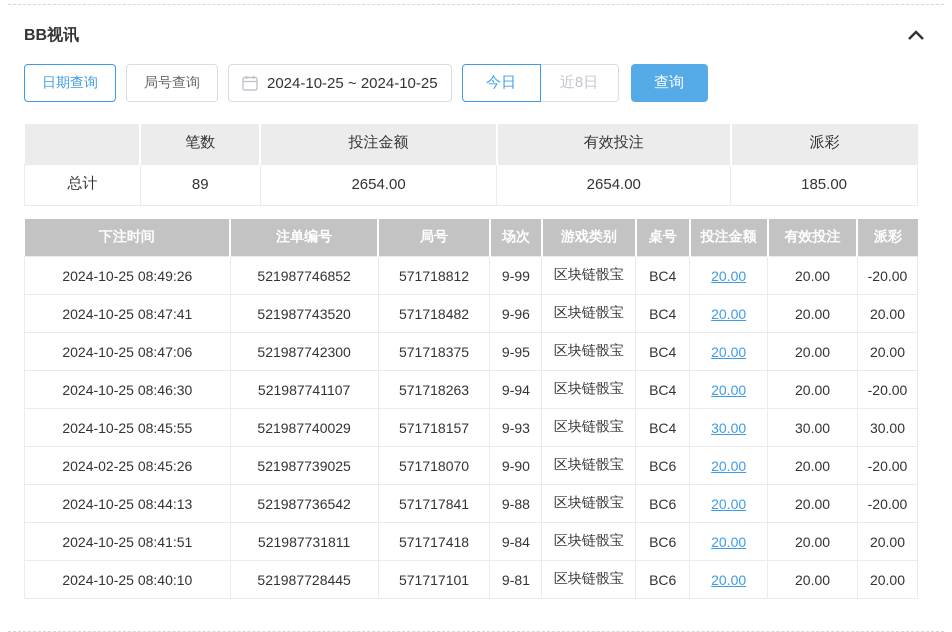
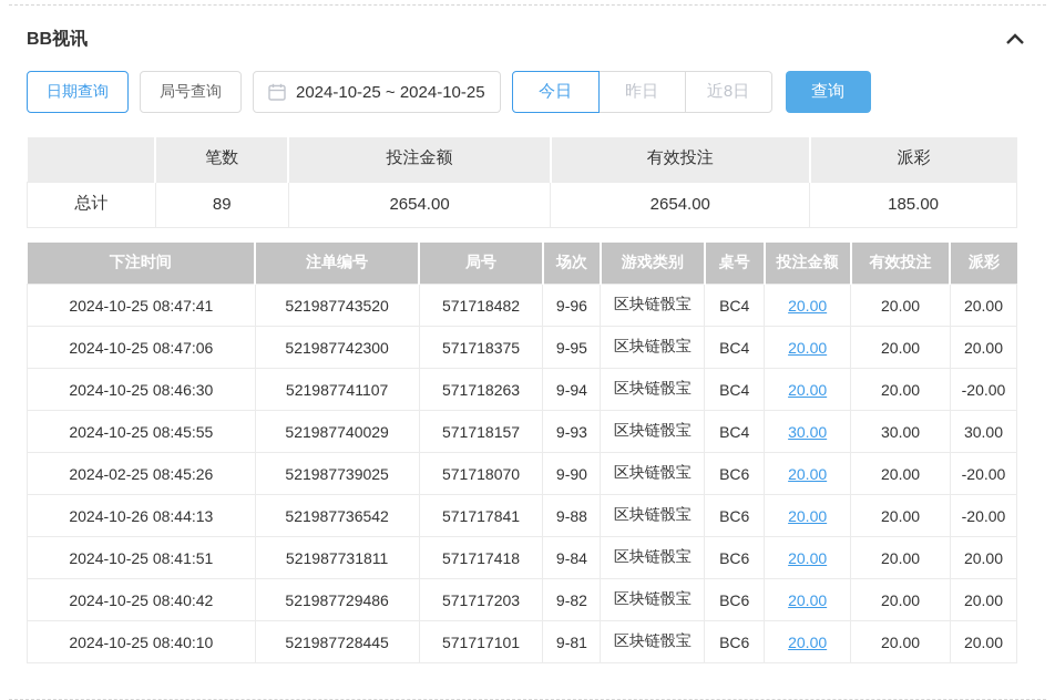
  BB视讯
  日期查询
  局号查询
  2024-10-25 ~ 2024-10-25
  今日
+ 昨日
  近8日
  查询
  	笔数	投注金额	有效投注	派彩
  总计	89	2654.00	2654.00	185.00
  下注时间	注单编号	局号	场次	游戏类别	桌号	投注金额	有效投注	派彩
- 2024-10-25 08:49:26	521987746852	571718812	9-99	区块链骰宝	BC4	20.00	20.00	-20.00
  2024-10-25 08:47:41	521987743520	571718482	9-96	区块链骰宝	BC4	20.00	20.00	20.00
  2024-10-25 08:47:06	521987742300	571718375	9-95	区块链骰宝	BC4	20.00	20.00	20.00
  2024-10-25 08:46:30	521987741107	571718263	9-94	区块链骰宝	BC4	20.00	20.00	-20.00
  2024-10-25 08:45:55	521987740029	571718157	9-93	区块链骰宝	BC4	30.00	30.00	30.00
  2024-02-25 08:45:26	521987739025	571718070	9-90	区块链骰宝	BC6	20.00	20.00	-20.00
- 2024-10-25 08:44:13	521987736542	571717841	9-88	区块链骰宝	BC6	20.00	20.00	-20.00
+ 2024-10-26 08:44:13	521987736542	571717841	9-88	区块链骰宝	BC6	20.00	20.00	-20.00
  2024-10-25 08:41:51	521987731811	571717418	9-84	区块链骰宝	BC6	20.00	20.00	20.00
+ 2024-10-25 08:40:42	521987729486	571717203	9-82	区块链骰宝	BC6	20.00	20.00	20.00
  2024-10-25 08:40:10	521987728445	571717101	9-81	区块链骰宝	BC6	20.00	20.00	20.00
